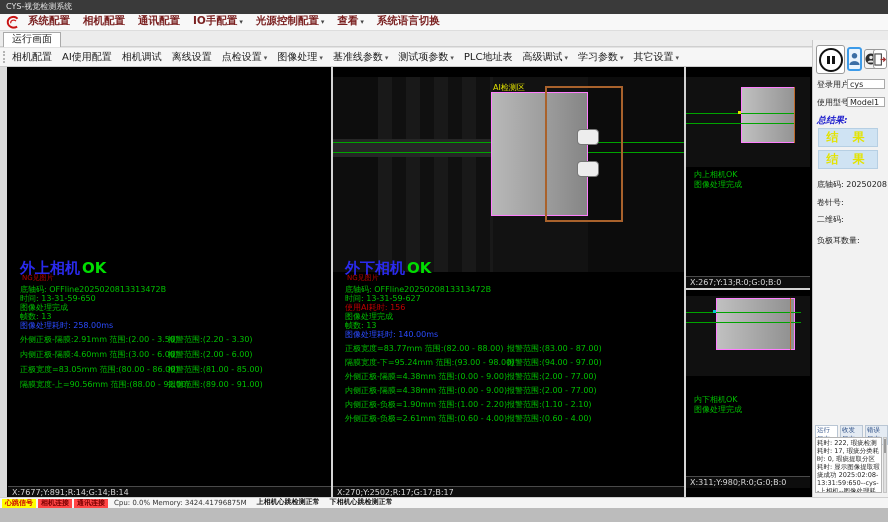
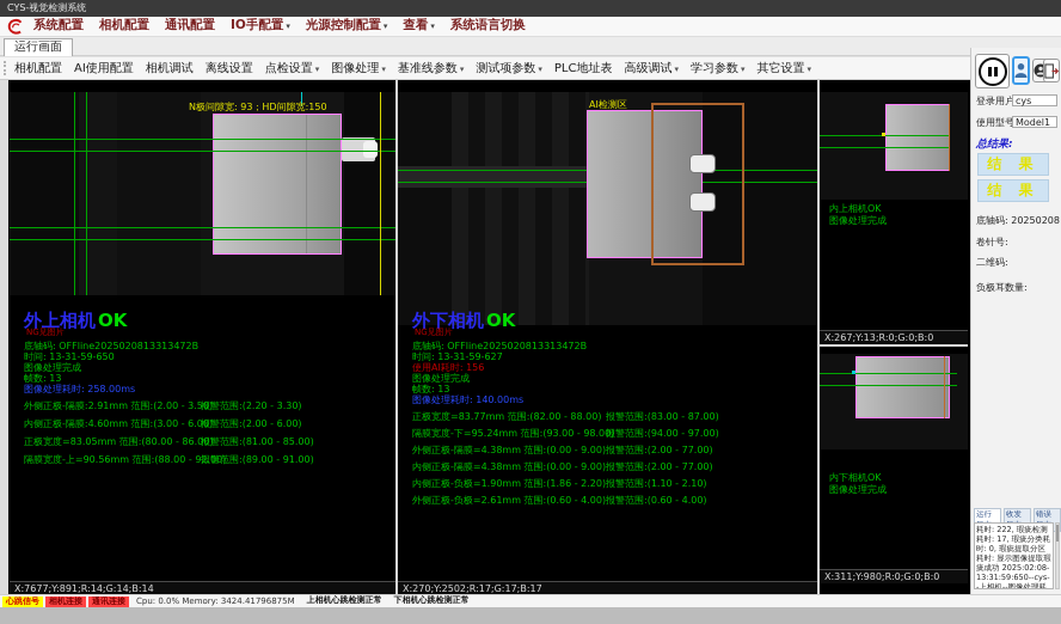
  CYS-视觉检测系统
  系统配置
  相机配置
  通讯配置
  IO手配置 ▾
  光源控制配置 ▾
  查看 ▾
  系统语言切换
  运行画面
  相机配置
  AI使用配置
  相机调试
  离线设置
  点检设置 ▾
  图像处理 ▾
  基准线参数 ▾
  测试项参数 ▾
  PLC地址表
  高级调试 ▾
  学习参数 ▾
  其它设置 ▾
+ N极间隙宽: 93；HD间隙宽:150
  外上相机OK
  NG见图片
  底轴码: OFFline2025020813313472B
  时间: 13-31-59-650
  图像处理完成
  帧数: 13
  图像处理耗时: 258.00ms
  外侧正极-隔膜:2.91mm 范围:(2.00 - 3.50)
  报警范围:(2.20 - 3.30)
  内侧正极-隔膜:4.60mm 范围:(3.00 - 6.00)
  报警范围:(2.00 - 6.00)
  正极宽度=83.05mm 范围:(80.00 - 86.00)
  报警范围:(81.00 - 85.00)
  隔膜宽度-上=90.56mm 范围:(88.00 - 92.00)
  报警范围:(89.00 - 91.00)
  X:7677;Y:891;R:14;G:14;B:14
  AI检测区
  外下相机OK
  NG见图片
  底轴码: OFFline2025020813313472B
  时间: 13-31-59-627
  使用AI耗时: 156
  图像处理完成
  帧数: 13
  图像处理耗时: 140.00ms
  正极宽度=83.77mm 范围:(82.00 - 88.00)
  报警范围:(83.00 - 87.00)
  隔膜宽度-下=95.24mm 范围:(93.00 - 98.00)
  报警范围:(94.00 - 97.00)
  外侧正极-隔膜=4.38mm 范围:(0.00 - 9.00)
  报警范围:(2.00 - 77.00)
  内侧正极-隔膜=4.38mm 范围:(0.00 - 9.00)
  报警范围:(2.00 - 77.00)
- 内侧正极-负极=1.90mm 范围:(1.00 - 2.20)
+ 内侧正极-负极=1.90mm 范围:(1.86 - 2.20)
  报警范围:(1.10 - 2.10)
  外侧正极-负极=2.61mm 范围:(0.60 - 4.00)
  报警范围:(0.60 - 4.00)
  X:270;Y:2502;R:17;G:17;B:17
  内上相机OK
  图像处理完成
  X:267;Y:13;R:0;G:0;B:0
  内下相机OK
  图像处理完成
  X:311;Y:980;R:0;G:0;B:0
  登录用户
  cys
  使用型号
  Model1
  总结果:
  结 果
  结 果
  底轴码: 20250208
  卷针号:
  二维码:
  负极耳数量:
  耗时: 222, 瑕疵检测耗时: 17, 瑕疵分类耗时: 0, 瑕疵提取分区耗时: 显示图像提取瑕疵成功 2025:02:08-13:31:59:650--cys--上相机--图像处理耗
  心跳信号
  相机连接
  通讯连接
  Cpu: 0.0% Memory: 3424.41796875M
  上相机心跳检测正常
  下相机心跳检测正常
